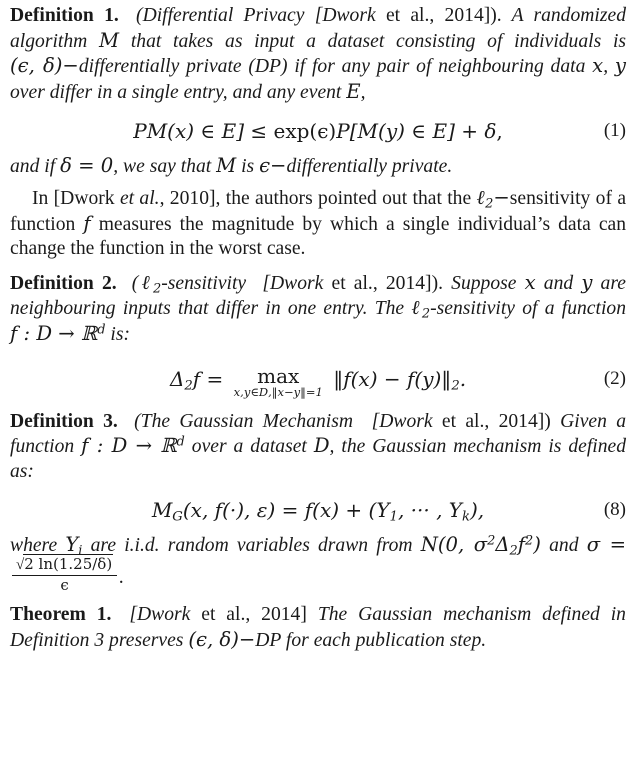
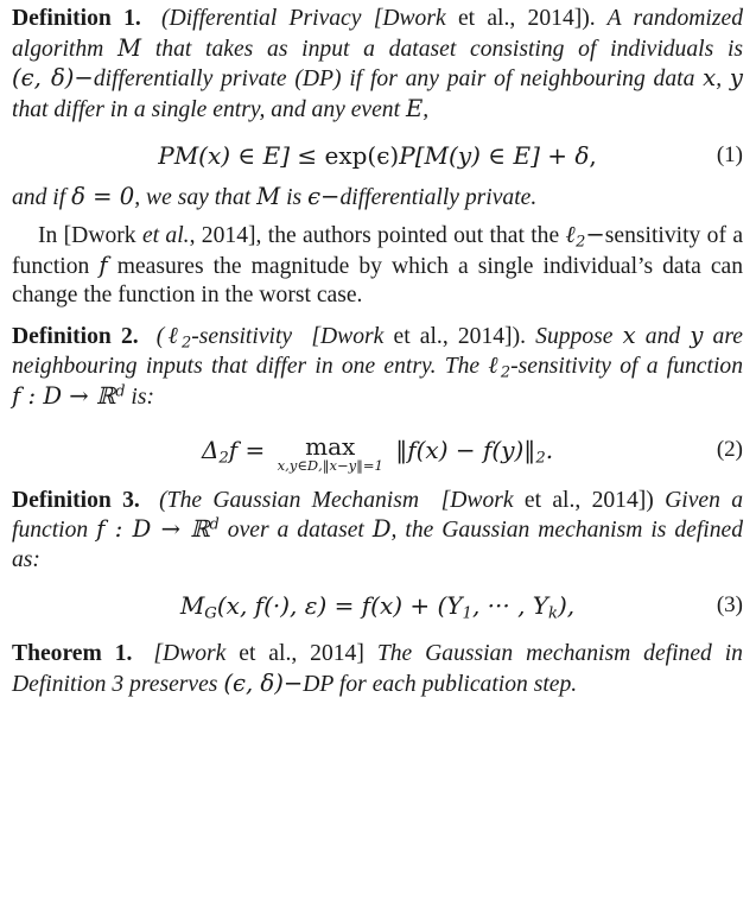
- Definition 1. (Differential Privacy [Dwork et al., 2014]). A randomized algorithm M that takes as input a dataset consisting of individuals is (ϵ, δ)−differentially private (DP) if for any pair of neighbouring data x, y over differ in a single entry, and any event E,
+ Definition 1. (Differential Privacy [Dwork et al., 2014]). A randomized algorithm M that takes as input a dataset consisting of individuals is (ϵ, δ)−differentially private (DP) if for any pair of neighbouring data x, y that differ in a single entry, and any event E,
  PM(x) ∈ E] ≤ exp(ϵ)P[M(y) ∈ E] + δ,
  (1)
  and if δ = 0, we say that M is ϵ−differentially private.
- In [Dwork et al., 2010], the authors pointed out that the ℓ2−sensitivity of a function f measures the magnitude by which a single individual’s data can change the function in the worst case.
+ In [Dwork et al., 2014], the authors pointed out that the ℓ2−sensitivity of a function f measures the magnitude by which a single individual’s data can change the function in the worst case.
  Definition 2. (ℓ2-sensitivity [Dwork et al., 2014]). Suppose x and y are neighbouring inputs that differ in one entry. The ℓ2-sensitivity of a function f : D → ℝd is:
  Δ2f =
  max
  x,y∈D,‖x−y‖=1
  ‖f(x) − f(y)‖2.
  (2)
  Definition 3. (The Gaussian Mechanism [Dwork et al., 2014]) Given a function f : D → ℝd over a dataset D, the Gaussian mechanism is defined as:
  MG(x, f(·), ε) = f(x) + (Y1, ··· , Yk),
- (8)
+ (3)
- where Yi are i.i.d. random variables drawn from N(0, σ2Δ2f2) and σ =
- √2 ln(1.25/δ)
- ϵ
- .
  Theorem 1. [Dwork et al., 2014] The Gaussian mechanism defined in Definition 3 preserves (ϵ, δ)−DP for each publication step.
